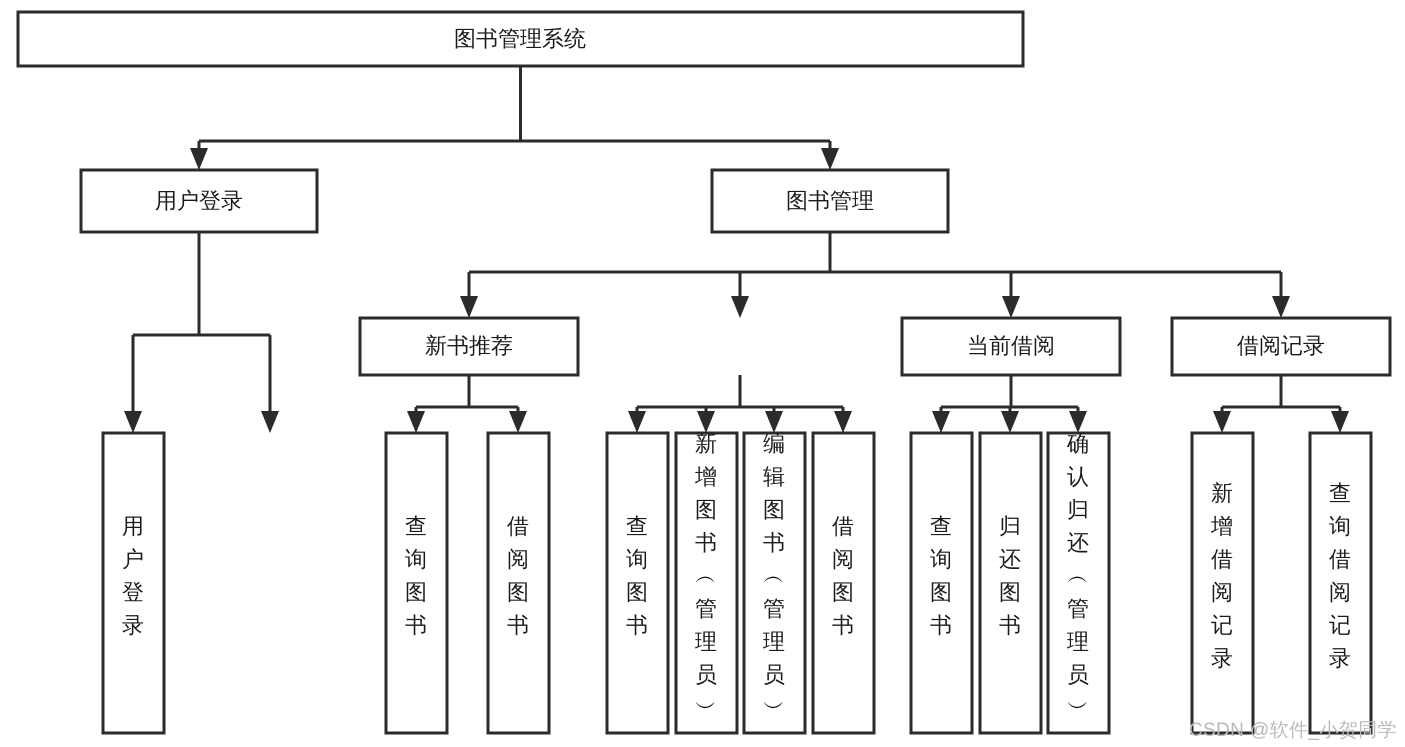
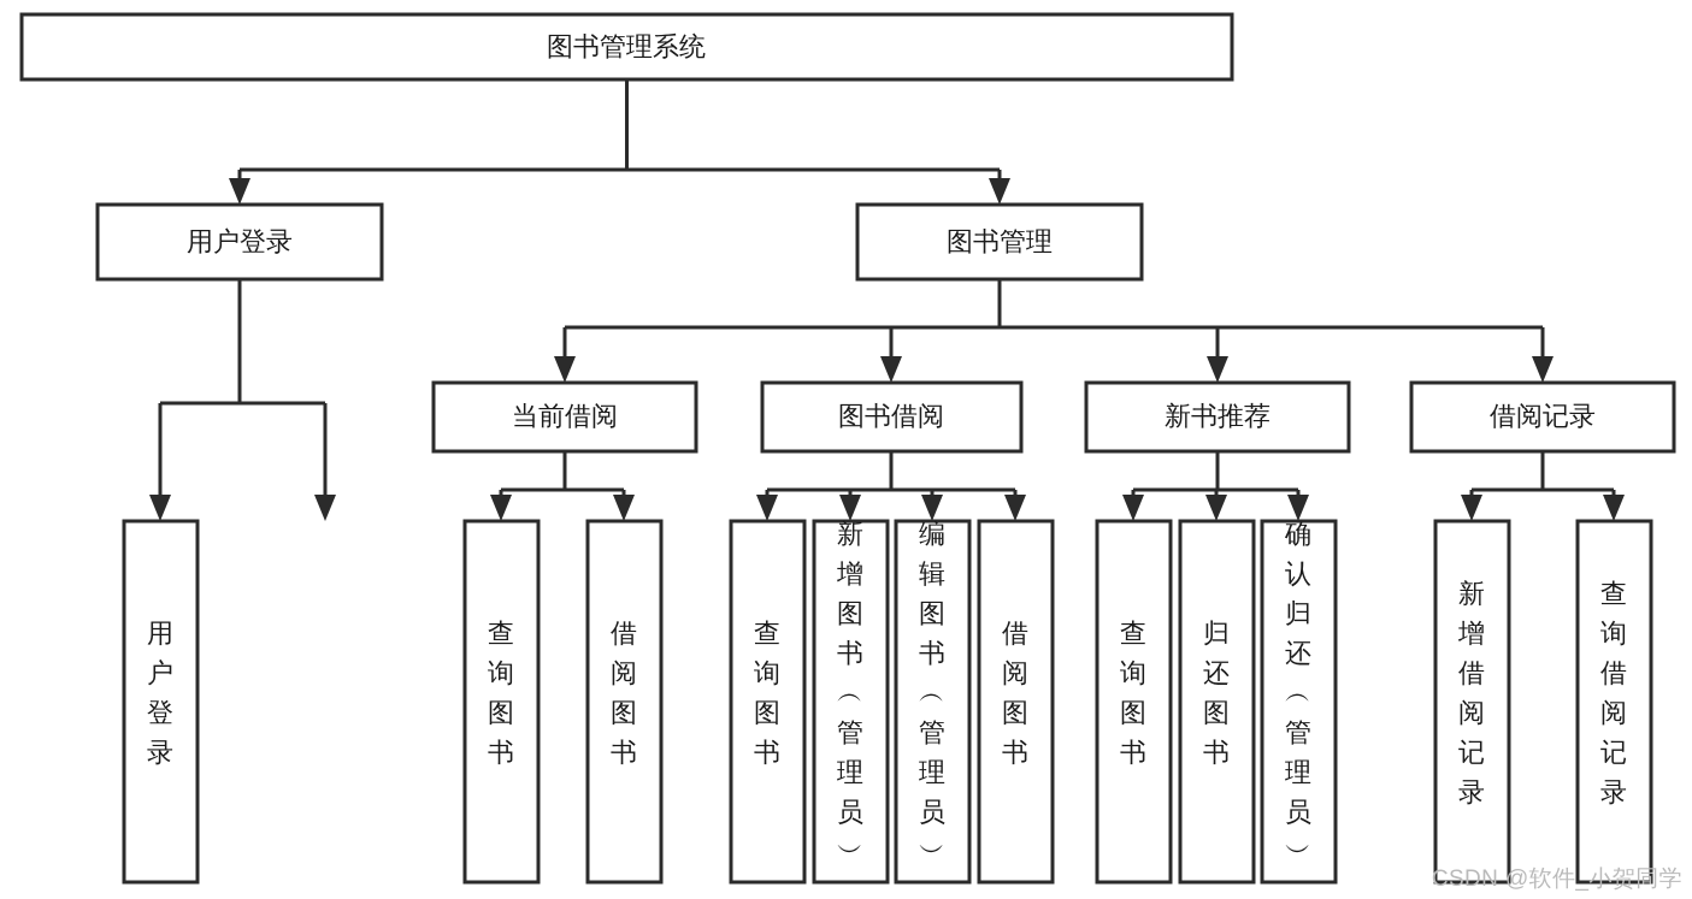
  图书管理系统
  用户登录
  图书管理
- 新书推荐
+ 当前借阅
+ 图书借阅
- 当前借阅
+ 新书推荐
  借阅记录
  用户登录
  查询图书
  借阅图书
  查询图书
  新增图书 ︵ 管理员 ︶
  编辑图书 ︵ 管理员 ︶
  借阅图书
  查询图书
  归还图书
  确认归还 ︵ 管理员 ︶
  新增借阅记录
  查询借阅记录
  CSDN @软件_小贺同学
